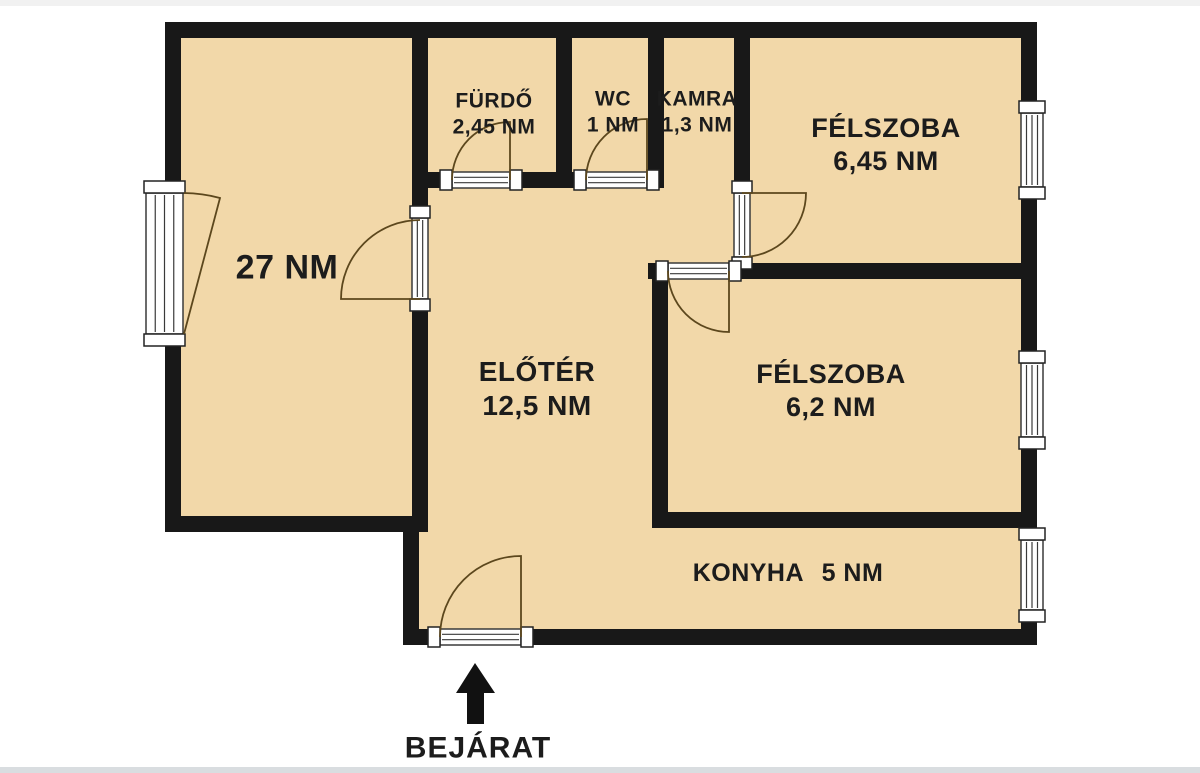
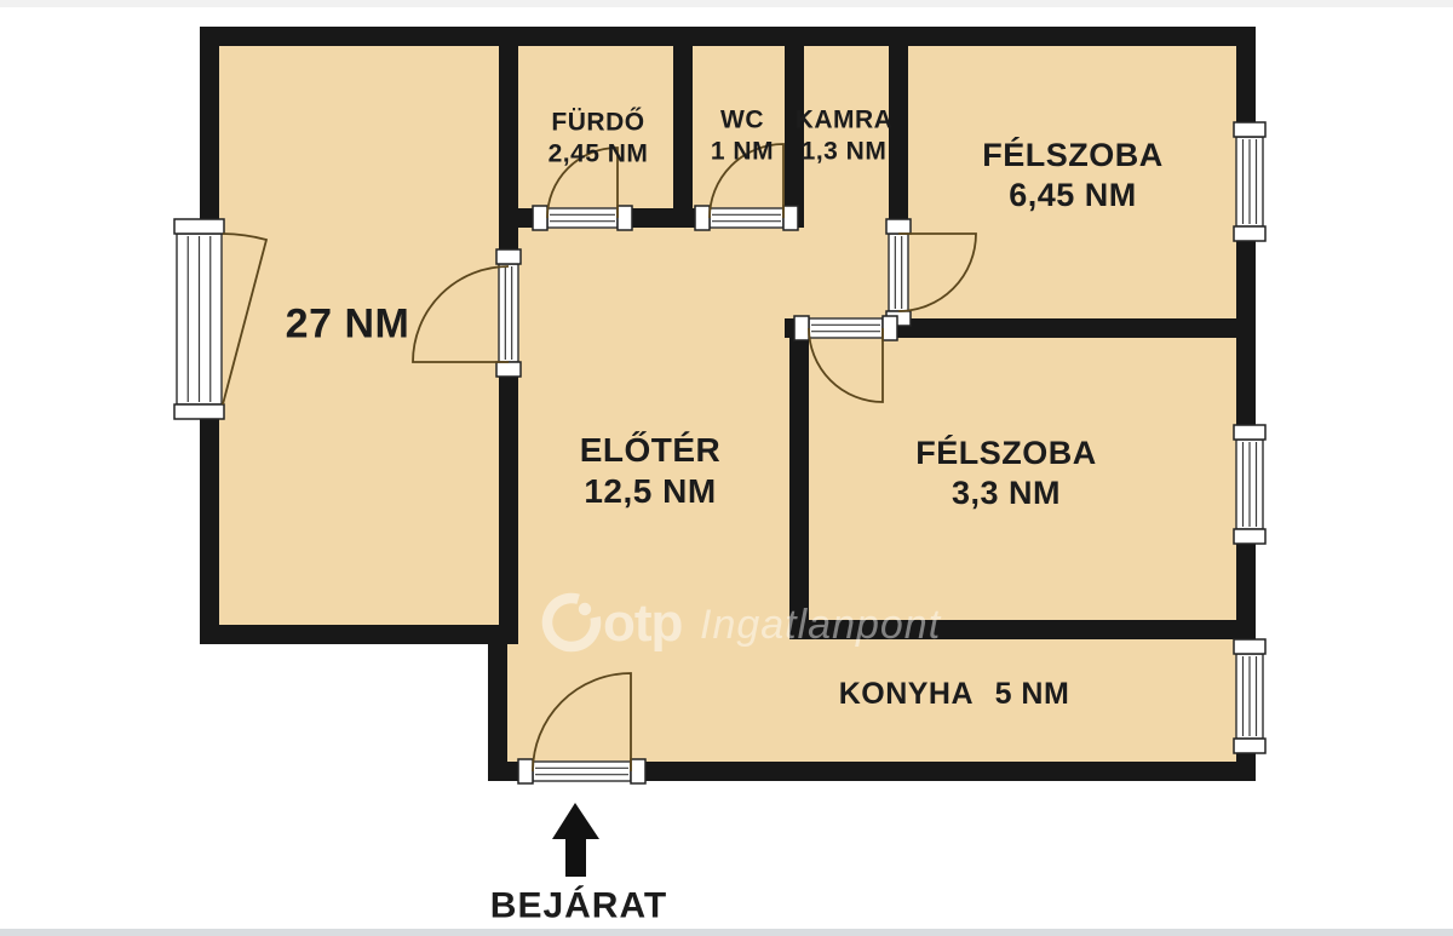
+ otp
+ Ingatlanpont
  27 NM
  FÜRDŐ
  2,45 NM
  WC
  1 NM
  KAMRA
  1,3 NM
  FÉLSZOBA
  6,45 NM
  FÉLSZOBA
- 6,2 NM
+ 3,3 NM
  ELŐTÉR
  12,5 NM
  KONYHA 5 NM
  BEJÁRAT
